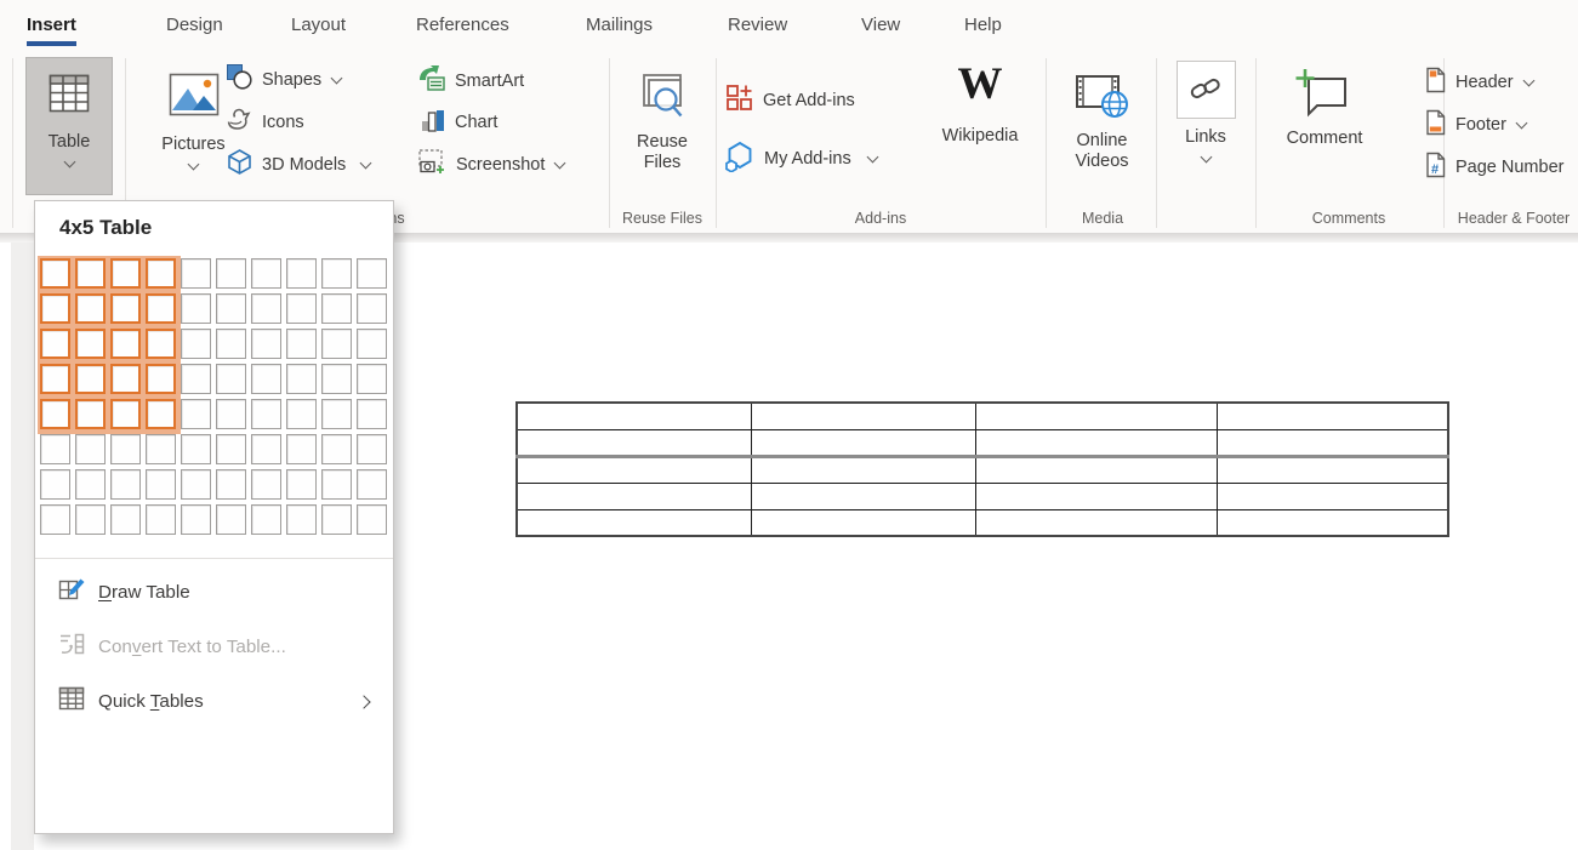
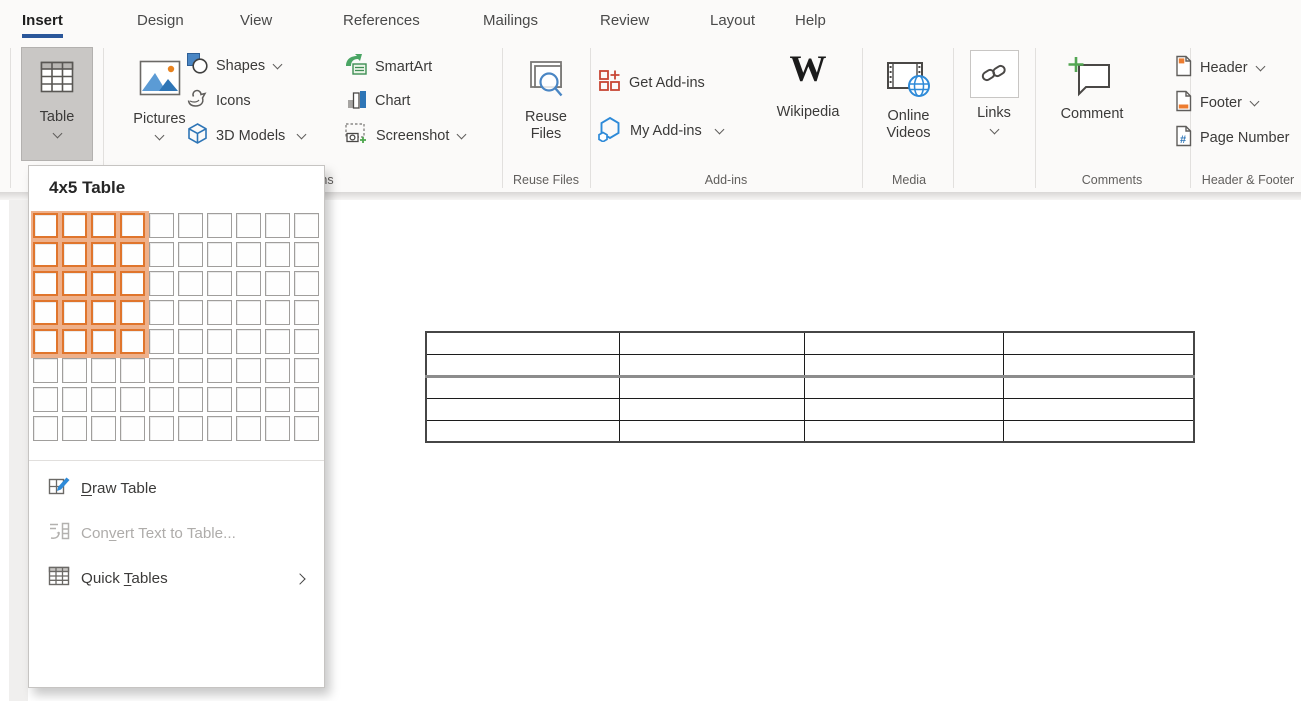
  Insert
  Design
- Layout
+ View
  References
  Mailings
  Review
- View
+ Layout
  Help
  Table
  Pictures
  Shapes
  Icons
  3D Models
  SmartArt
  Chart
  Screenshot
  Reuse
  Files
  Get Add-ins
  My Add-ins
  W
  Wikipedia
  Online
  Videos
  Links
  Comment
  Header
  Footer
  #
  Page Number
  Reuse Files
  Add-ins
  Media
  Comments
  Header & Footer
  4x5 Table
  Draw Table
  Convert Text to Table...
  Quick Tables
